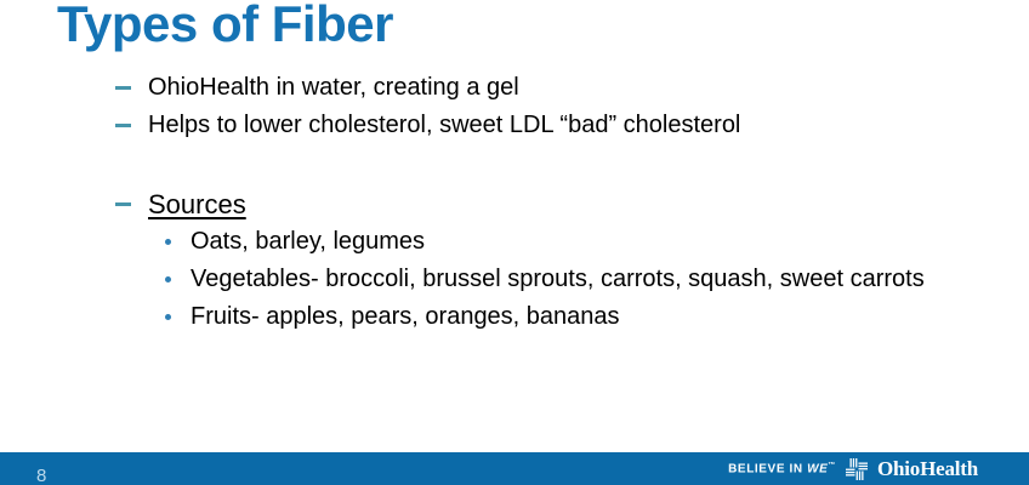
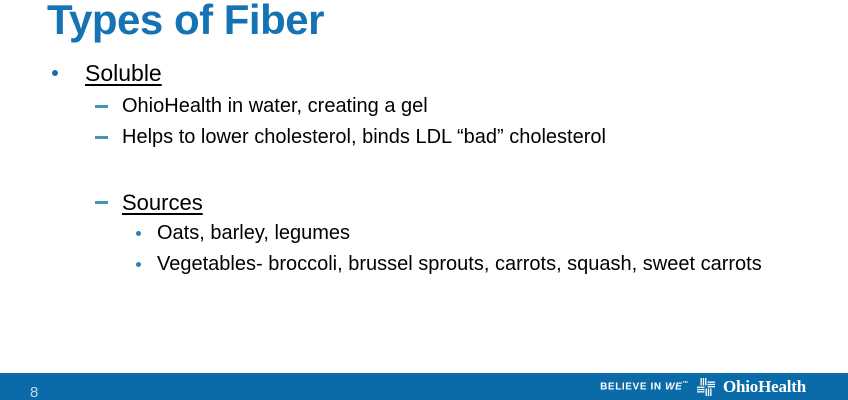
  Types of Fiber
+ Soluble
  OhioHealth in water, creating a gel
- Helps to lower cholesterol, sweet LDL “bad” cholesterol
+ Helps to lower cholesterol, binds LDL “bad” cholesterol
  Sources
  Oats, barley, legumes
  Vegetables- broccoli, brussel sprouts, carrots, squash, sweet carrots
- Fruits- apples, pears, oranges, bananas
  8
  BELIEVE IN WE
  OhioHealth
